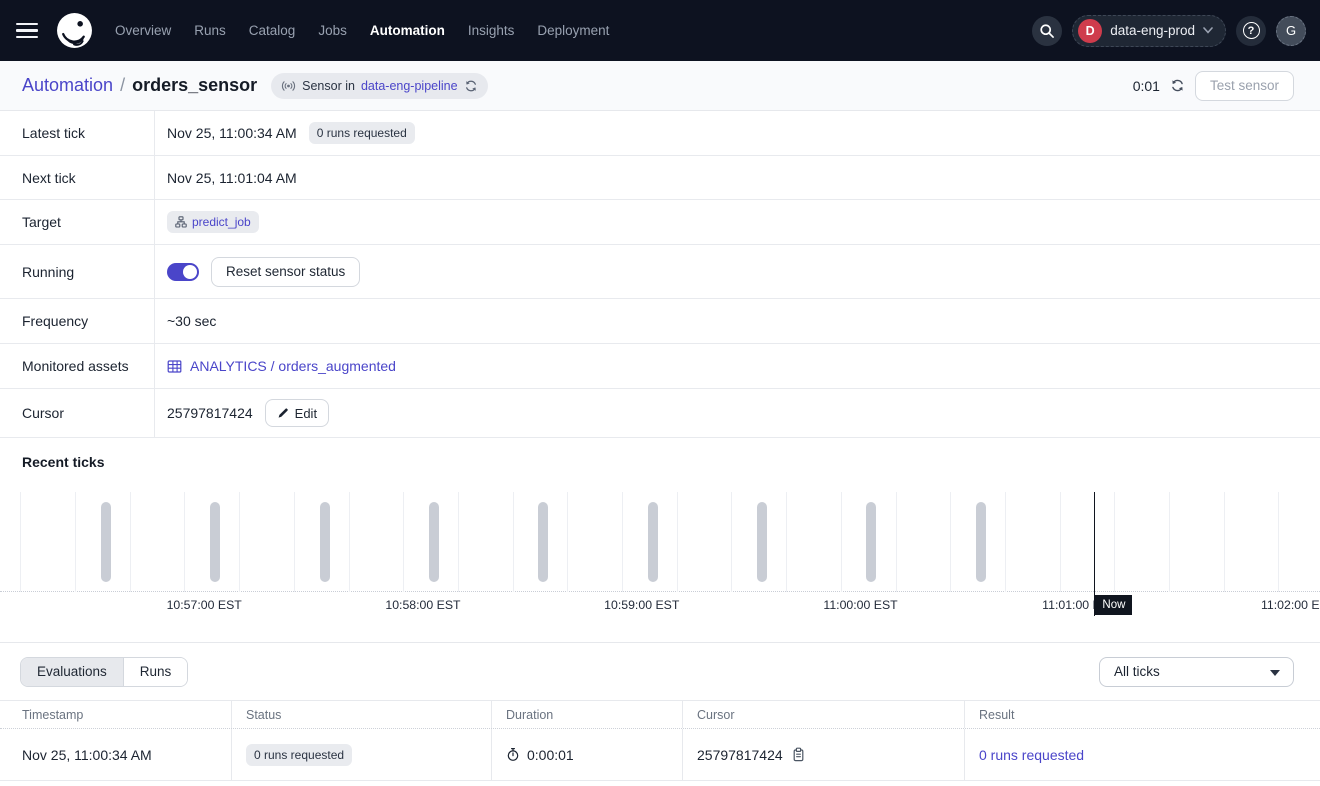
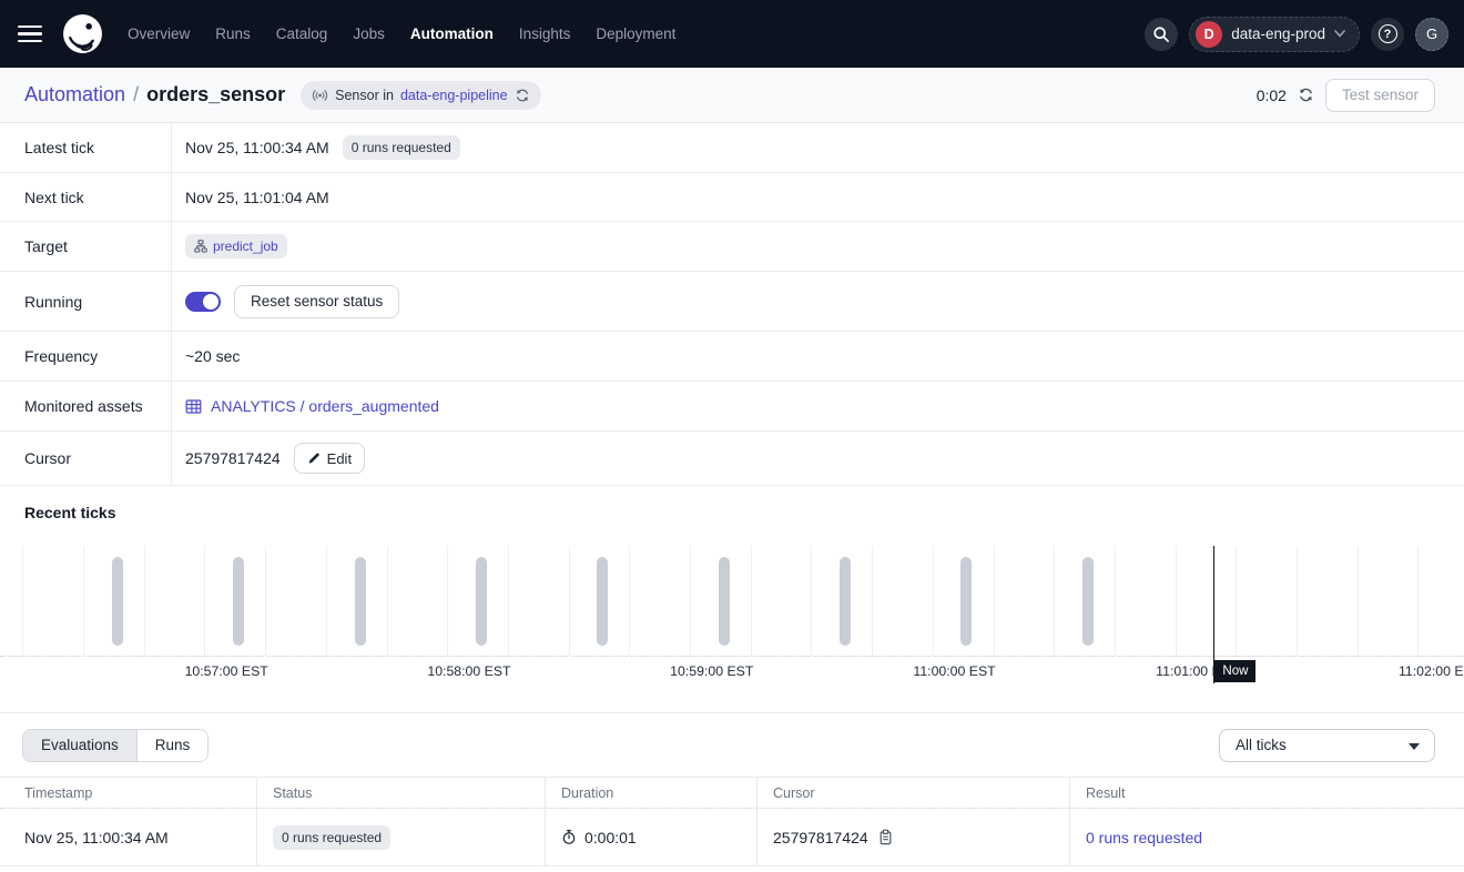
  Overview
  Runs
  Catalog
  Jobs
  Automation
  Insights
  Deployment
  D
  data-eng-prod
  ?
  G
  Automation
  /
  orders_sensor
  Sensor in
  data-eng-pipeline
- 0:01
+ 0:02
  Test sensor
  Latest tick
  Nov 25, 11:00:34 AM
  0 runs requested
  Next tick
  Nov 25, 11:01:04 AM
  Target
  predict_job
  Running
  Reset sensor status
  Frequency
- ~30 sec
+ ~20 sec
  Monitored assets
  ANALYTICS / orders_augmented
  Cursor
  25797817424
  Edit
  Recent ticks
  10:57:00 EST
  10:58:00 EST
  10:59:00 EST
  11:00:00 EST
  11:01:00
  11:02:00 E
  Now
  Evaluations
  Runs
  All ticks
  Timestamp
  Status
  Duration
  Cursor
  Result
  Nov 25, 11:00:34 AM
  0 runs requested
  0:00:01
  25797817424
  0 runs requested
